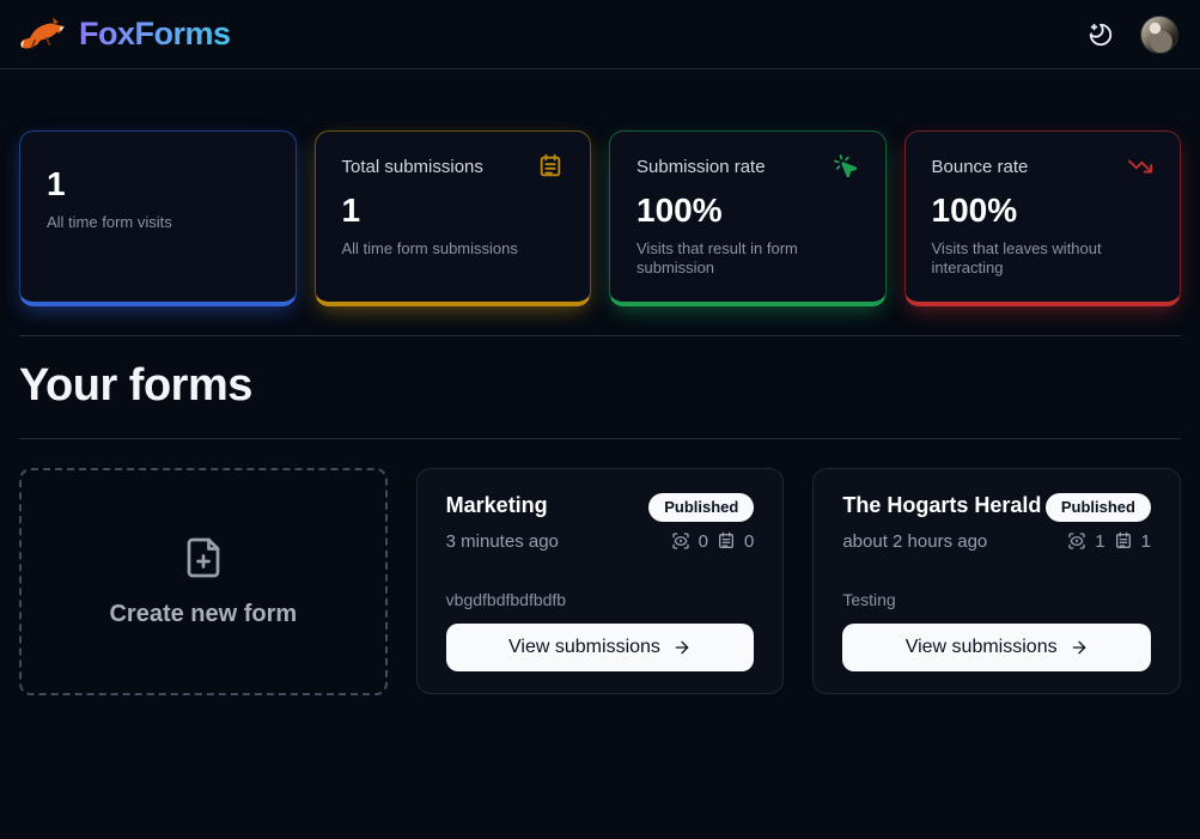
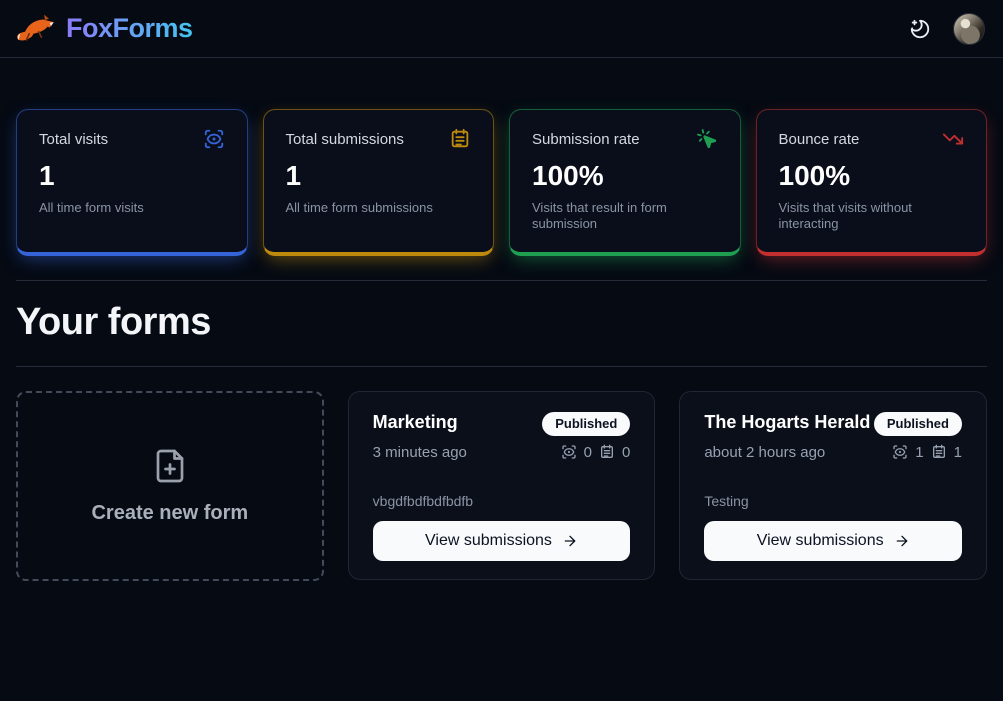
  FoxForms
+ Total visits
  1
  All time form visits
  Total submissions
  1
  All time form submissions
  Submission rate
  100%
  Visits that result in form submission
  Bounce rate
  100%
- Visits that leaves without interacting
+ Visits that visits without interacting
  Your forms
  Create new form
  Marketing
  Published
  3 minutes ago
  0
  0
  vbgdfbdfbdfbdfb
  View submissions
  The Hogarts Herald
  Published
  about 2 hours ago
  1
  1
  Testing
  View submissions
